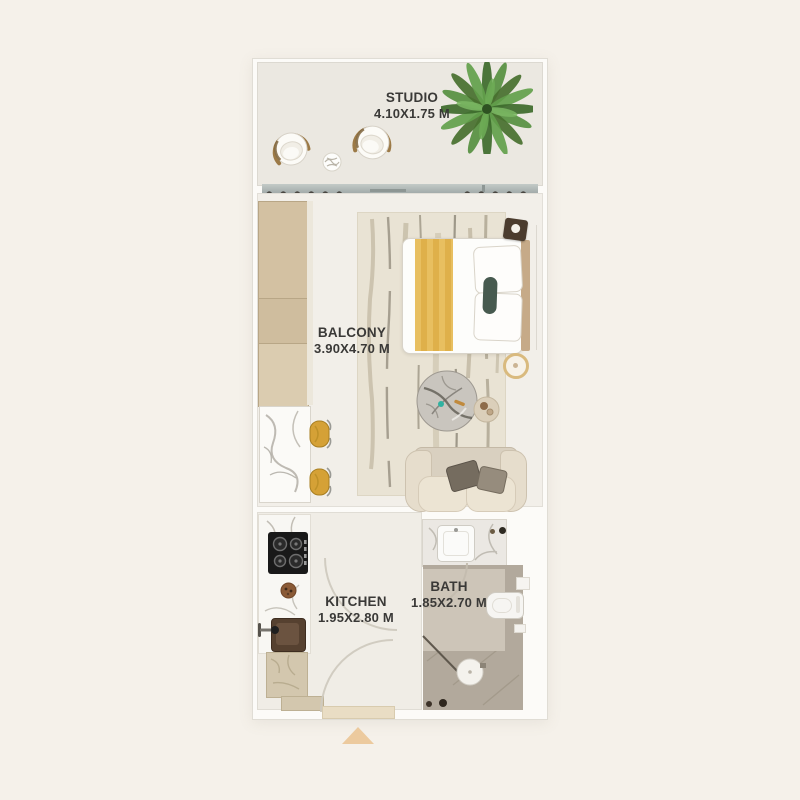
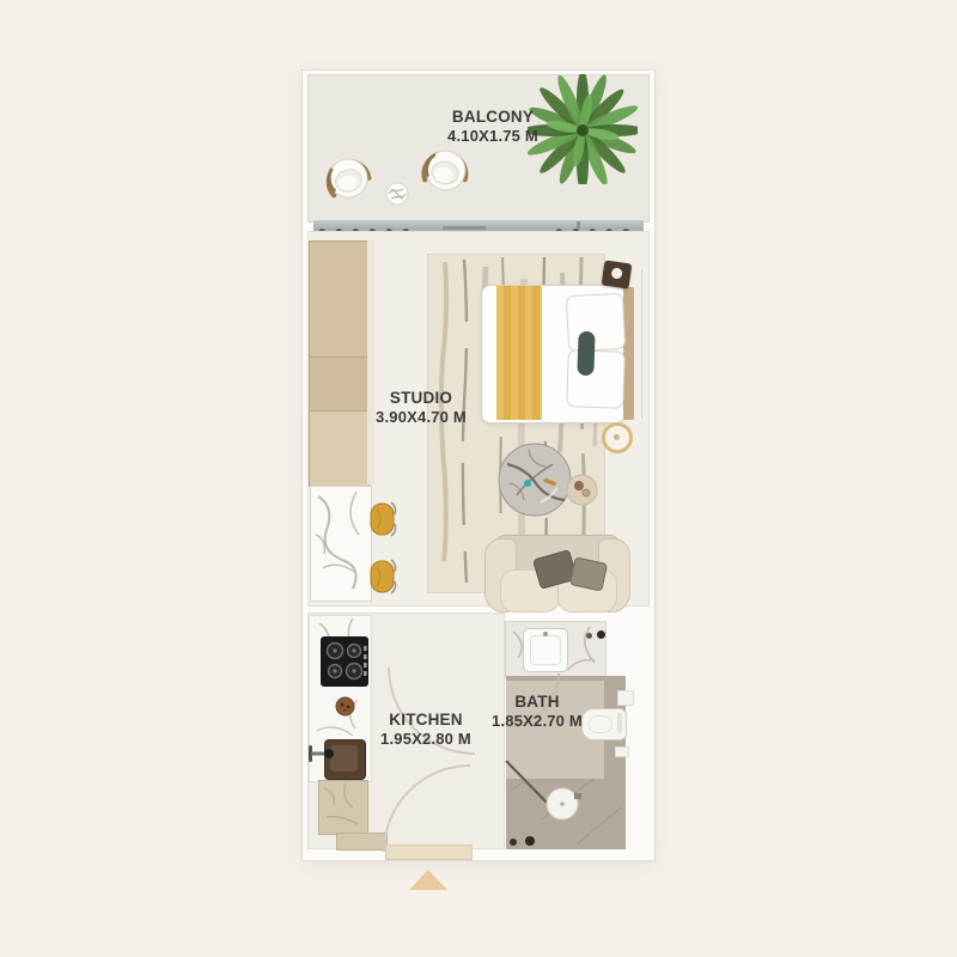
- STUDIO
+ BALCONY
  4.10X1.75 M
- BALCONY
+ STUDIO
  3.90X4.70 M
  KITCHEN
  1.95X2.80 M
  BATH
  1.85X2.70 M
